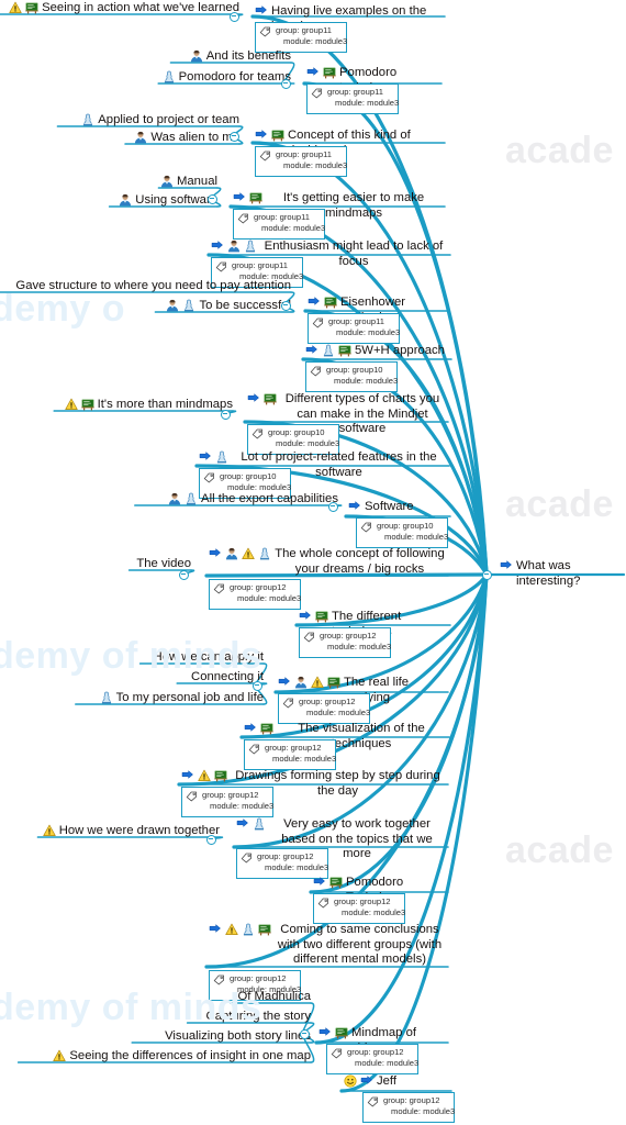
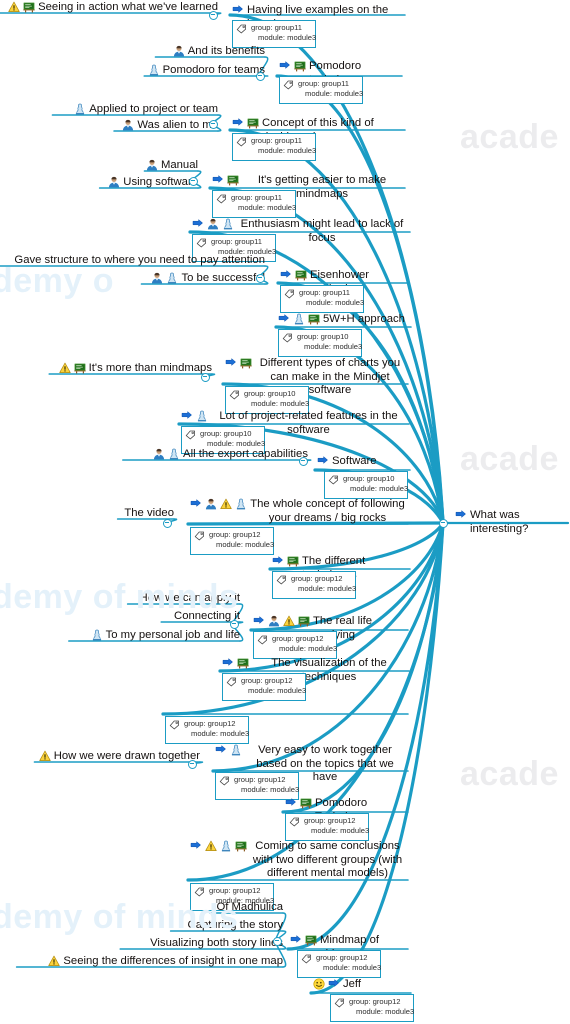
  Having live examples on the
  group: group11
  module: module3
  Seeing in action what we've learned
  group: group11
  module: module3
  And its benefits
  Pomodoro for teams
  group: group11
  module: module3
  Applied to project or team
  Was alien to m
  It's getting easier to make mindmaps
  group: group11
  module: module3
  Manual
  Using softwa
  Enthusiasm might lead to lack of focus
  group: group11
  module: module3
  group: group11
  module: module3
  Gave structure to where you need to pay attention
  To be successf
  5W+H approach
  group: group10
  module: module3
  Different types of charts you can make in the Mindjet software
  group: group10
  module: module3
  It's more than mindmaps
  Lot of project-related features in the software
  group: group10
  module: module3
  Software
  group: group10
  module: module3
  All the export capabilities
  The whole concept of following your dreams / big rocks
  group: group12
  module: module3
  The video
  group: group12
  module: module3
  The real life ying
  group: group12
  module: module3
  How we can apply it
  Connecting it
  To my personal job and life
  The visualization of the echniques
  group: group12
  module: module3
- Drawings forming step by step during the day
  group: group12
  module: module3
- Very easy to work together based on the topics that we more
+ Very easy to work together based on the topics that we have
  group: group12
  module: module3
  How we were drawn together
  group: group12
  module: module3
  Coming to same conclusions with two different groups (with different mental models)
  group: group12
  module: module3
  group: group12
  module: module3
  Of Madhulica
  Capturing the story
  Visualizing both story lin
  Seeing the differences of insight in one map
  Jeff
  group: group12
  module: module3
  What was interesting?
  demy o
  demy of minds
  demy of minds
